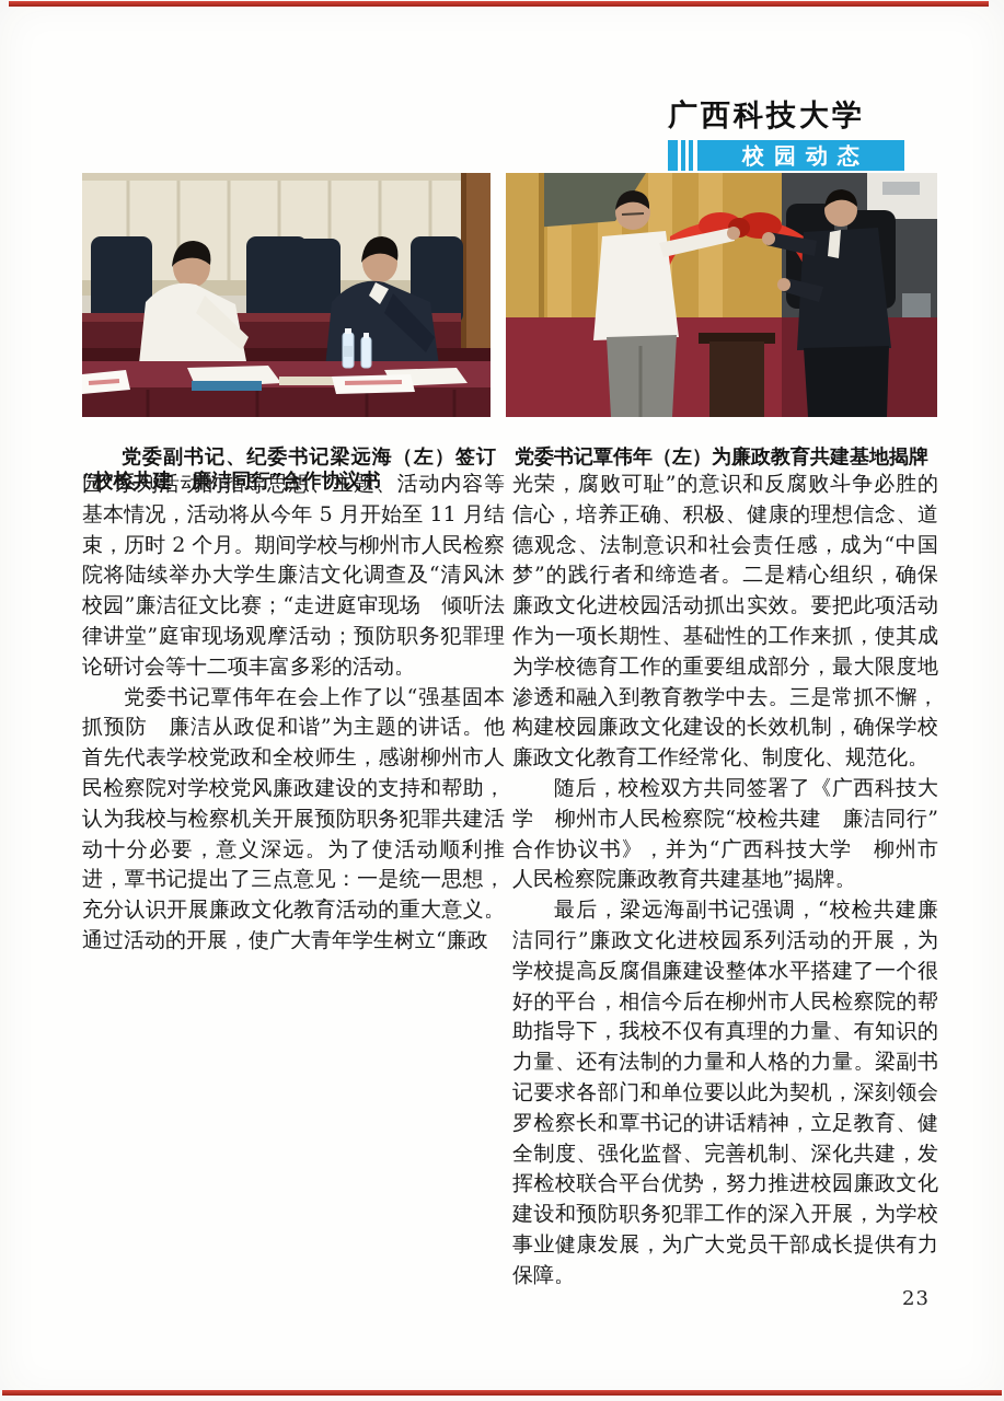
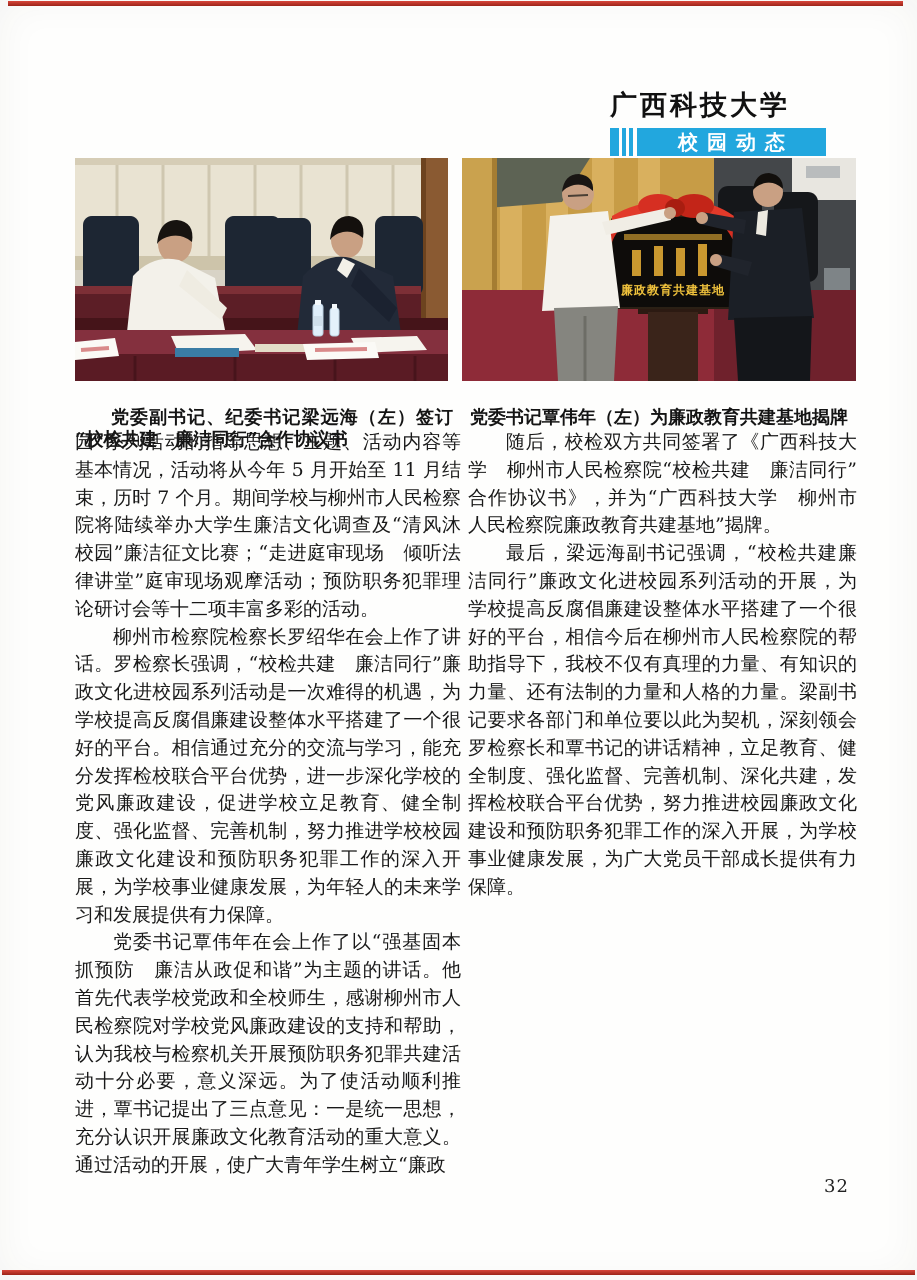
  广西科技大学
  校园动态
+ 廉政教育共建基地
  党委副书记、纪委书记梁远海（左）签订“校检共建 廉洁同行”合作协议书
  党委书记覃伟年（左）为廉政教育共建基地揭牌
- 园”系列活动的指导思想、主题、活动内容等基本情况，活动将从今年 5 月开始至 11 月结束，历时 2 个月。期间学校与柳州市人民检察院将陆续举办大学生廉洁文化调查及“清风沐校园”廉洁征文比赛；“走进庭审现场 倾听法律讲堂”庭审现场观摩活动；预防职务犯罪理论研讨会等十二项丰富多彩的活动。
+ 园”系列活动的指导思想、主题、活动内容等基本情况，活动将从今年 5 月开始至 11 月结束，历时 7 个月。期间学校与柳州市人民检察院将陆续举办大学生廉洁文化调查及“清风沐校园”廉洁征文比赛；“走进庭审现场 倾听法律讲堂”庭审现场观摩活动；预防职务犯罪理论研讨会等十二项丰富多彩的活动。
+ 柳州市检察院检察长罗绍华在会上作了讲话。罗检察长强调，“校检共建 廉洁同行”廉政文化进校园系列活动是一次难得的机遇，为学校提高反腐倡廉建设整体水平搭建了一个很好的平台。相信通过充分的交流与学习，能充分发挥检校联合平台优势，进一步深化学校的党风廉政建设，促进学校立足教育、健全制度、强化监督、完善机制，努力推进学校校园廉政文化建设和预防职务犯罪工作的深入开展，为学校事业健康发展，为年轻人的未来学习和发展提供有力保障。
  党委书记覃伟年在会上作了以“强基固本抓预防 廉洁从政促和谐”为主题的讲话。他首先代表学校党政和全校师生，感谢柳州市人民检察院对学校党风廉政建设的支持和帮助，认为我校与检察机关开展预防职务犯罪共建活动十分必要，意义深远。为了使活动顺利推进，覃书记提出了三点意见：一是统一思想，充分认识开展廉政文化教育活动的重大意义。通过活动的开展，使广大青年学生树立“廉政
- 光荣，腐败可耻”的意识和反腐败斗争必胜的信心，培养正确、积极、健康的理想信念、道德观念、法制意识和社会责任感，成为“中国梦”的践行者和缔造者。二是精心组织，确保廉政文化进校园活动抓出实效。要把此项活动作为一项长期性、基础性的工作来抓，使其成为学校德育工作的重要组成部分，最大限度地渗透和融入到教育教学中去。三是常抓不懈，构建校园廉政文化建设的长效机制，确保学校廉政文化教育工作经常化、制度化、规范化。
  随后，校检双方共同签署了《广西科技大学 柳州市人民检察院“校检共建 廉洁同行”合作协议书》，并为“广西科技大学 柳州市人民检察院廉政教育共建基地”揭牌。
  最后，梁远海副书记强调，“校检共建廉洁同行”廉政文化进校园系列活动的开展，为学校提高反腐倡廉建设整体水平搭建了一个很好的平台，相信今后在柳州市人民检察院的帮助指导下，我校不仅有真理的力量、有知识的力量、还有法制的力量和人格的力量。梁副书记要求各部门和单位要以此为契机，深刻领会罗检察长和覃书记的讲话精神，立足教育、健全制度、强化监督、完善机制、深化共建，发挥检校联合平台优势，努力推进校园廉政文化建设和预防职务犯罪工作的深入开展，为学校事业健康发展，为广大党员干部成长提供有力保障。
- 23
+ 32
